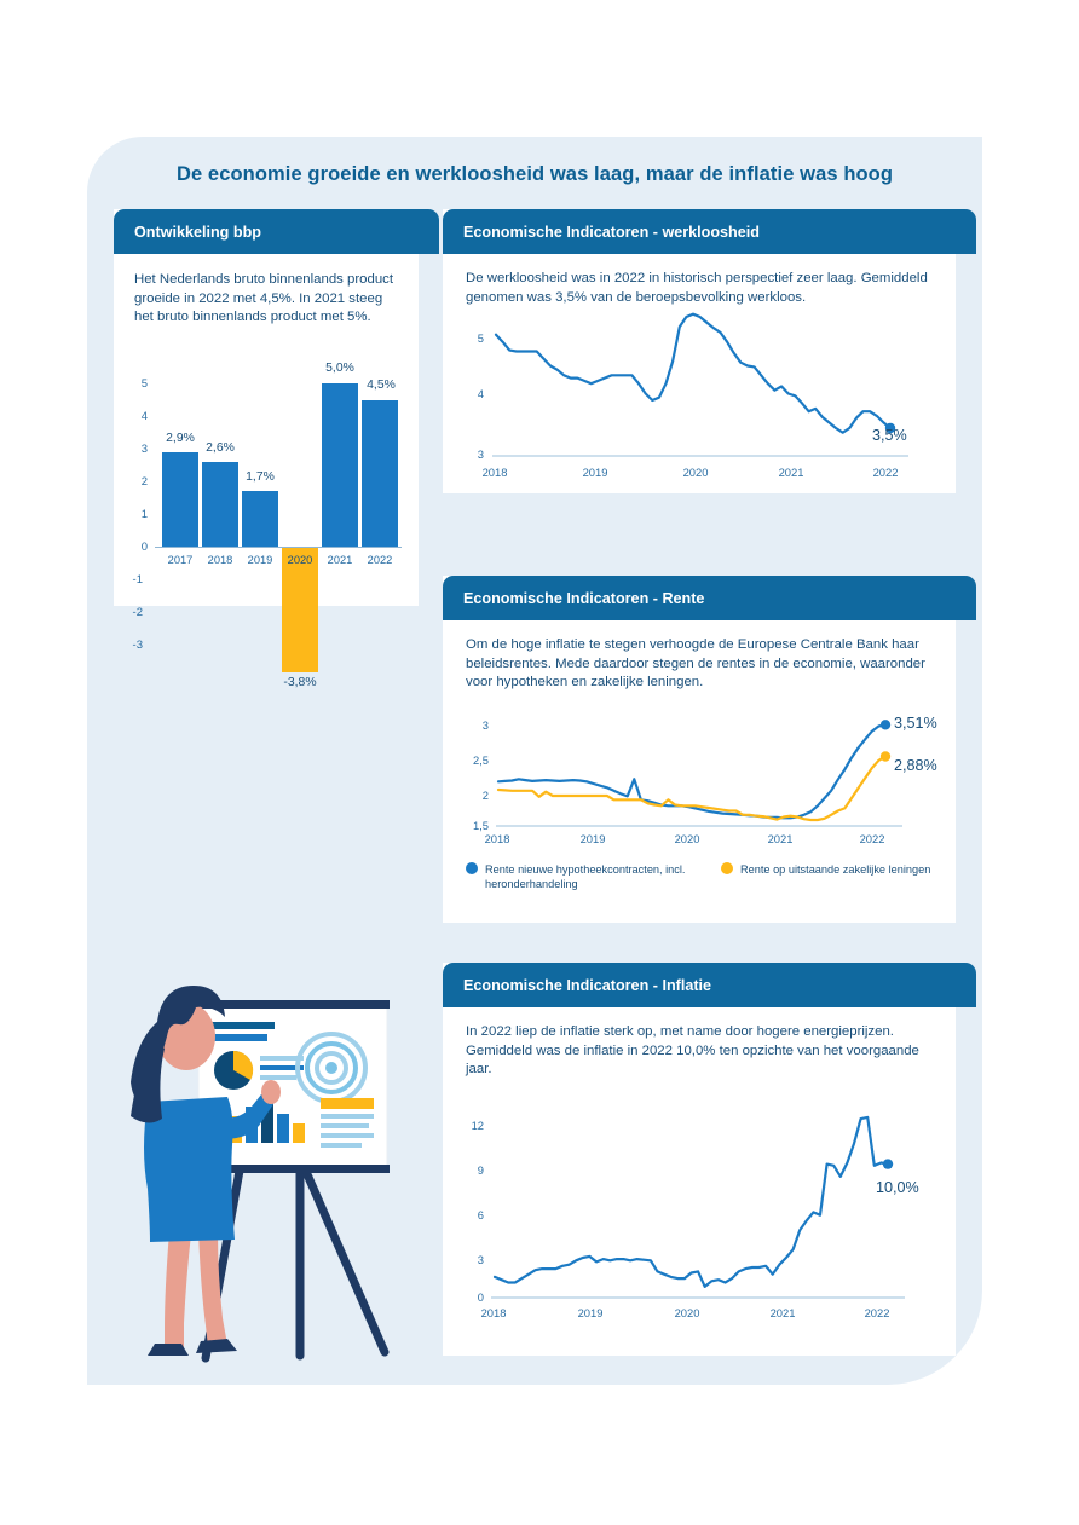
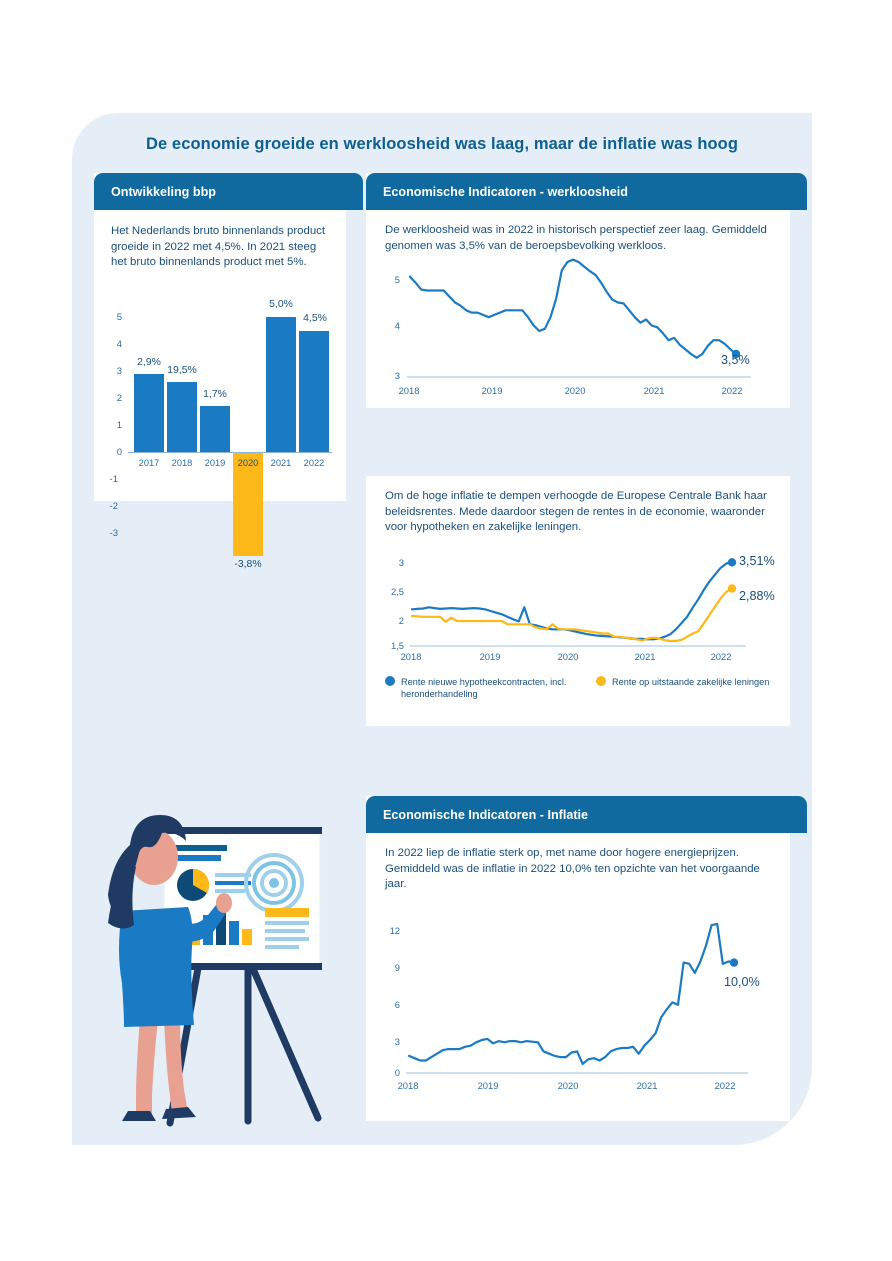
  De economie groeide en werkloosheid was laag, maar de inflatie was hoog
  Ontwikkeling bbp
  Het Nederlands bruto binnenlands product groeide in 2022 met 4,5%. In 2021 steeg het bruto binnenlands product met 5%.
  5
  4
  3
  2
  1
  0
  -1
  -2
  -3
  2,9%
- 2,6%
+ 19,5%
  1,7%
  -3,8%
  5,0%
  4,5%
  2017
  2018
  2019
  2020
  2021
  2022
  Economische Indicatoren - werkloosheid
  De werkloosheid was in 2022 in historisch perspectief zeer laag. Gemiddeld genomen was 3,5% van de beroepsbevolking werkloos.
  5
  4
  3
  2018
  2019
  2020
  2021
  2022
  3,5%
- Economische Indicatoren - Rente
- Om de hoge inflatie te stegen verhoogde de Europese Centrale Bank haar beleidsrentes. Mede daardoor stegen de rentes in de economie, waaronder voor hypotheken en zakelijke leningen.
+ Om de hoge inflatie te dempen verhoogde de Europese Centrale Bank haar beleidsrentes. Mede daardoor stegen de rentes in de economie, waaronder voor hypotheken en zakelijke leningen.
  3
  2,5
  2
  1,5
  2018
  2019
  2020
  2021
  2022
  3,51%
  2,88%
  Rente nieuwe hypotheekcontracten, incl. heronderhandeling
  Rente op uitstaande zakelijke leningen
  Economische Indicatoren - Inflatie
  In 2022 liep de inflatie sterk op, met name door hogere energieprijzen. Gemiddeld was de inflatie in 2022 10,0% ten opzichte van het voorgaande jaar.
  12
  9
  6
  3
  0
  2018
  2019
  2020
  2021
  2022
  10,0%
